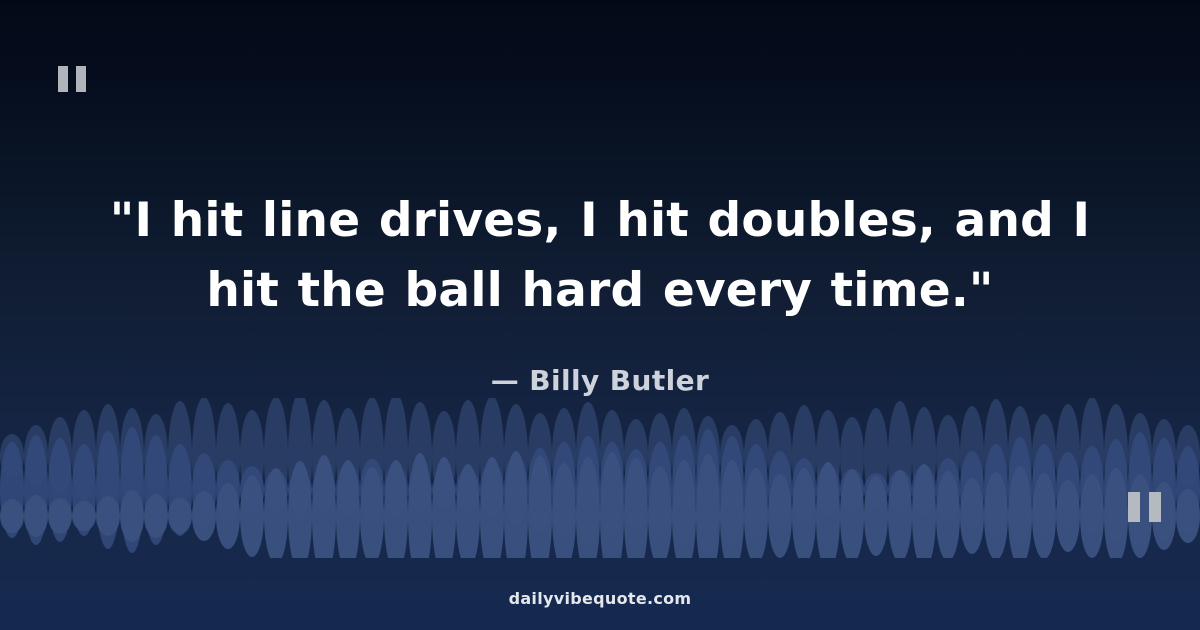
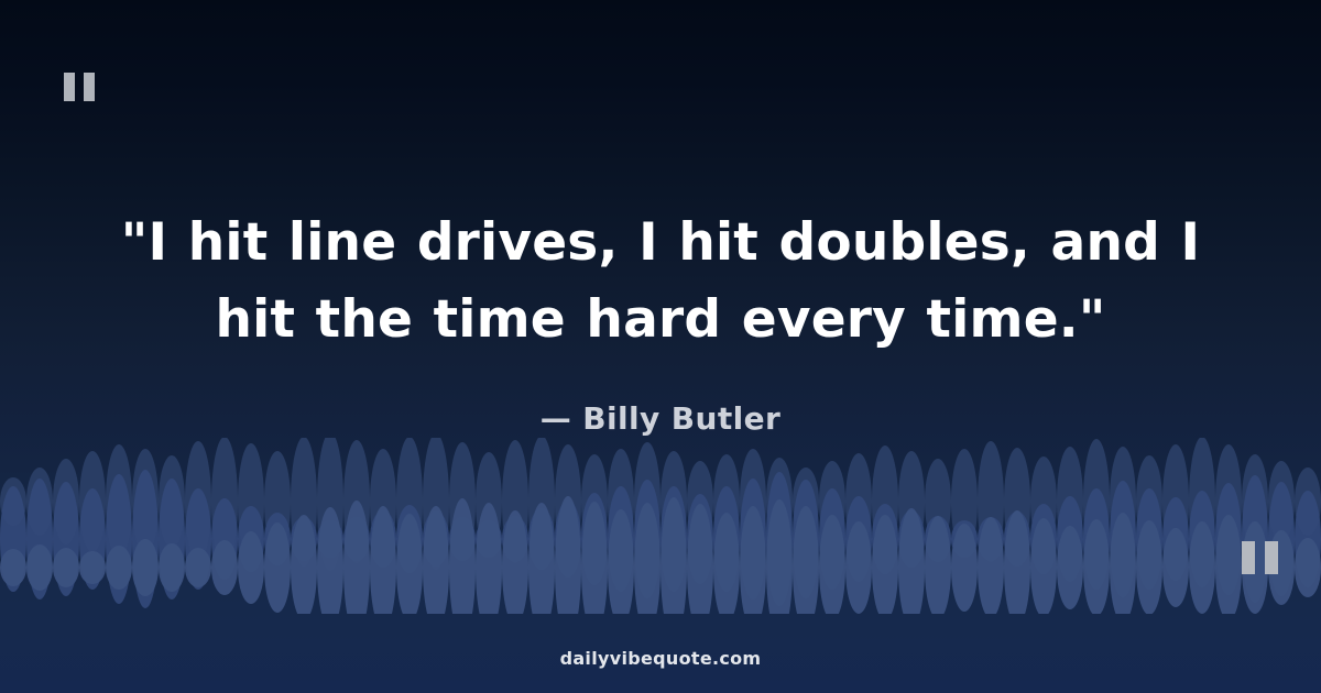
- "I hit line drives, I hit doubles, and I hit the ball hard every time."
+ "I hit line drives, I hit doubles, and I hit the time hard every time."
  — Billy Butler
  dailyvibequote.com
